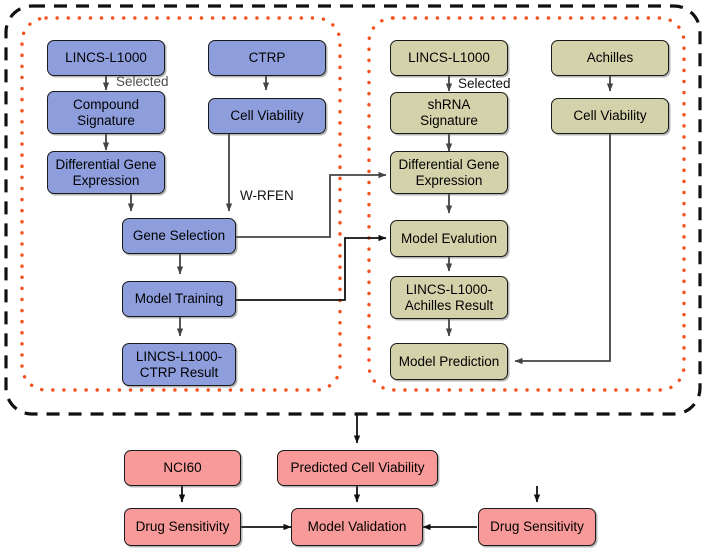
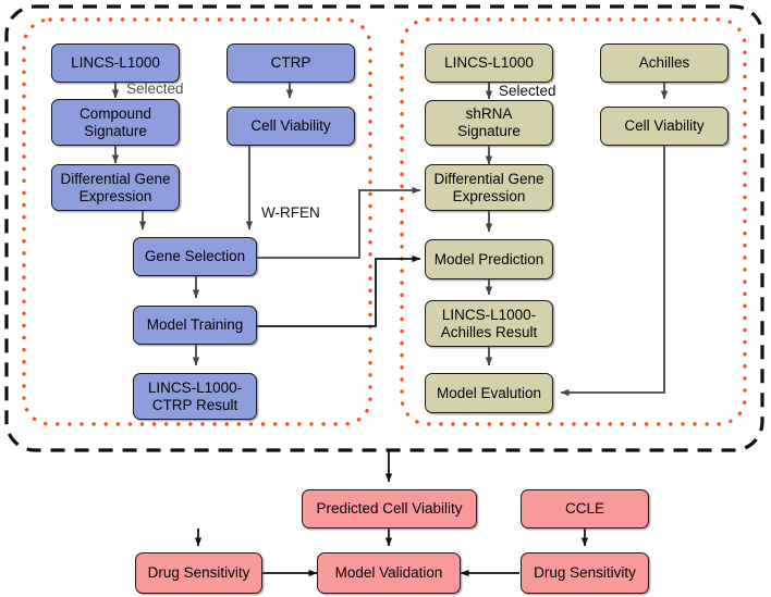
  LINCS-L1000
  Compound
  Signature
  Differential Gene
  Expression
  CTRP
  Cell Viability
  Gene Selection
  Model Training
  LINCS-L1000-
  CTRP Result
  LINCS-L1000
  shRNA
  Signature
  Differential Gene
  Expression
- Model Evalution
+ Model Prediction
  LINCS-L1000-
  Achilles Result
- Model Prediction
+ Model Evalution
  Achilles
  Cell Viability
- NCI60
  Drug Sensitivity
  Predicted Cell Viability
  Model Validation
+ CCLE
  Drug Sensitivity
  Selected
  W-RFEN
  Selected
